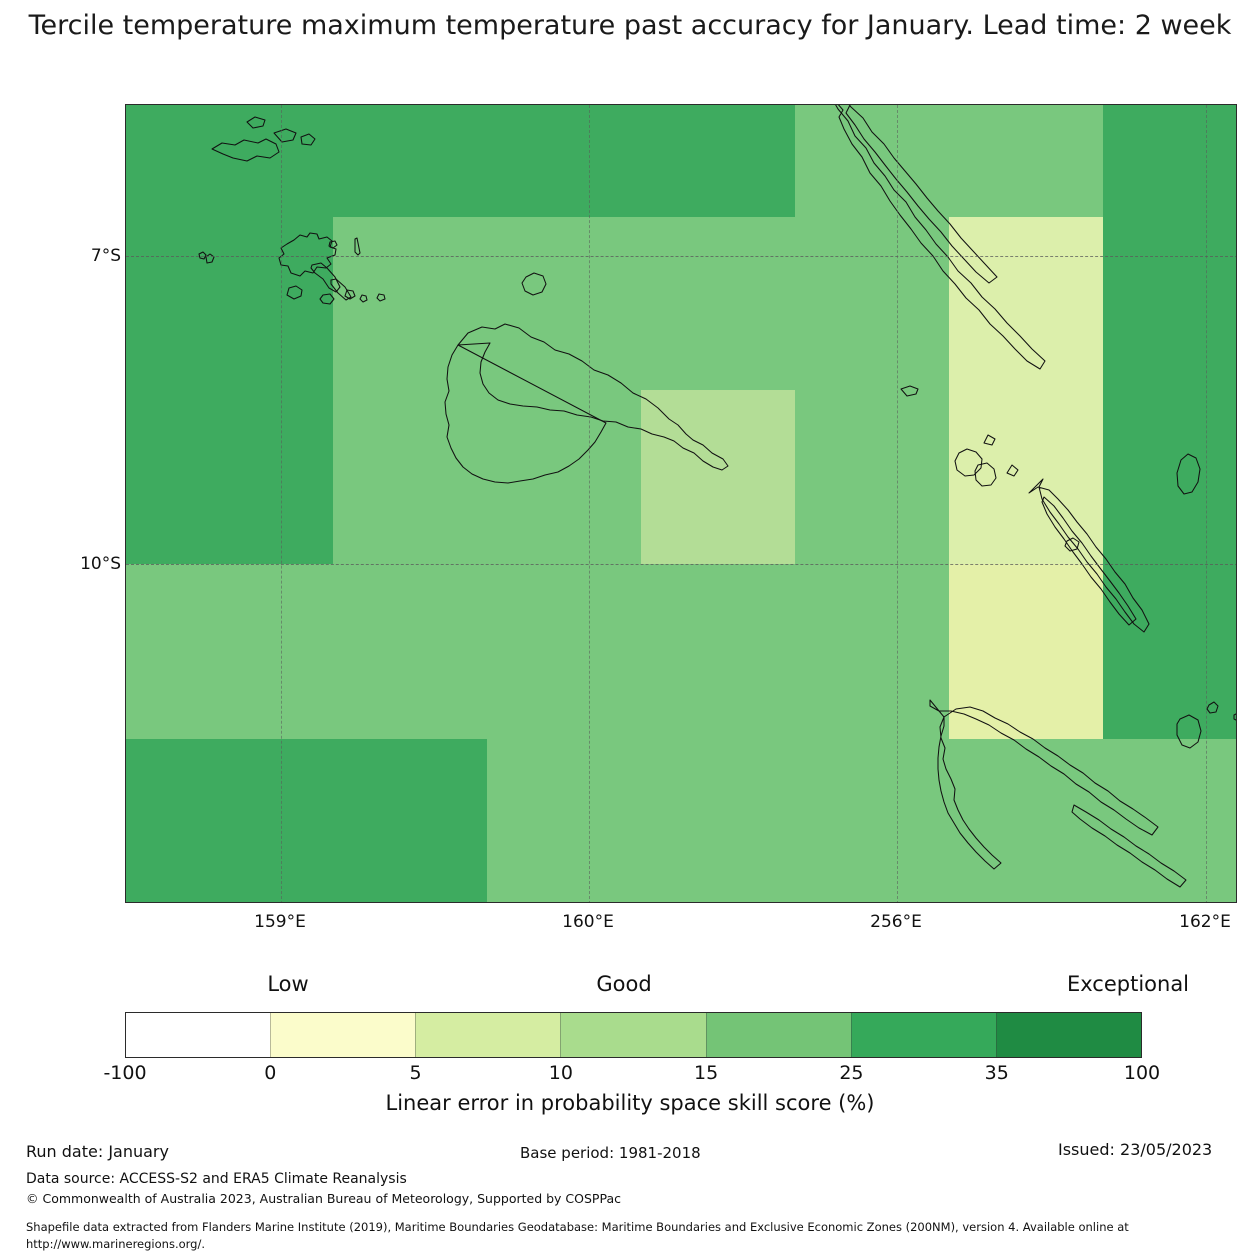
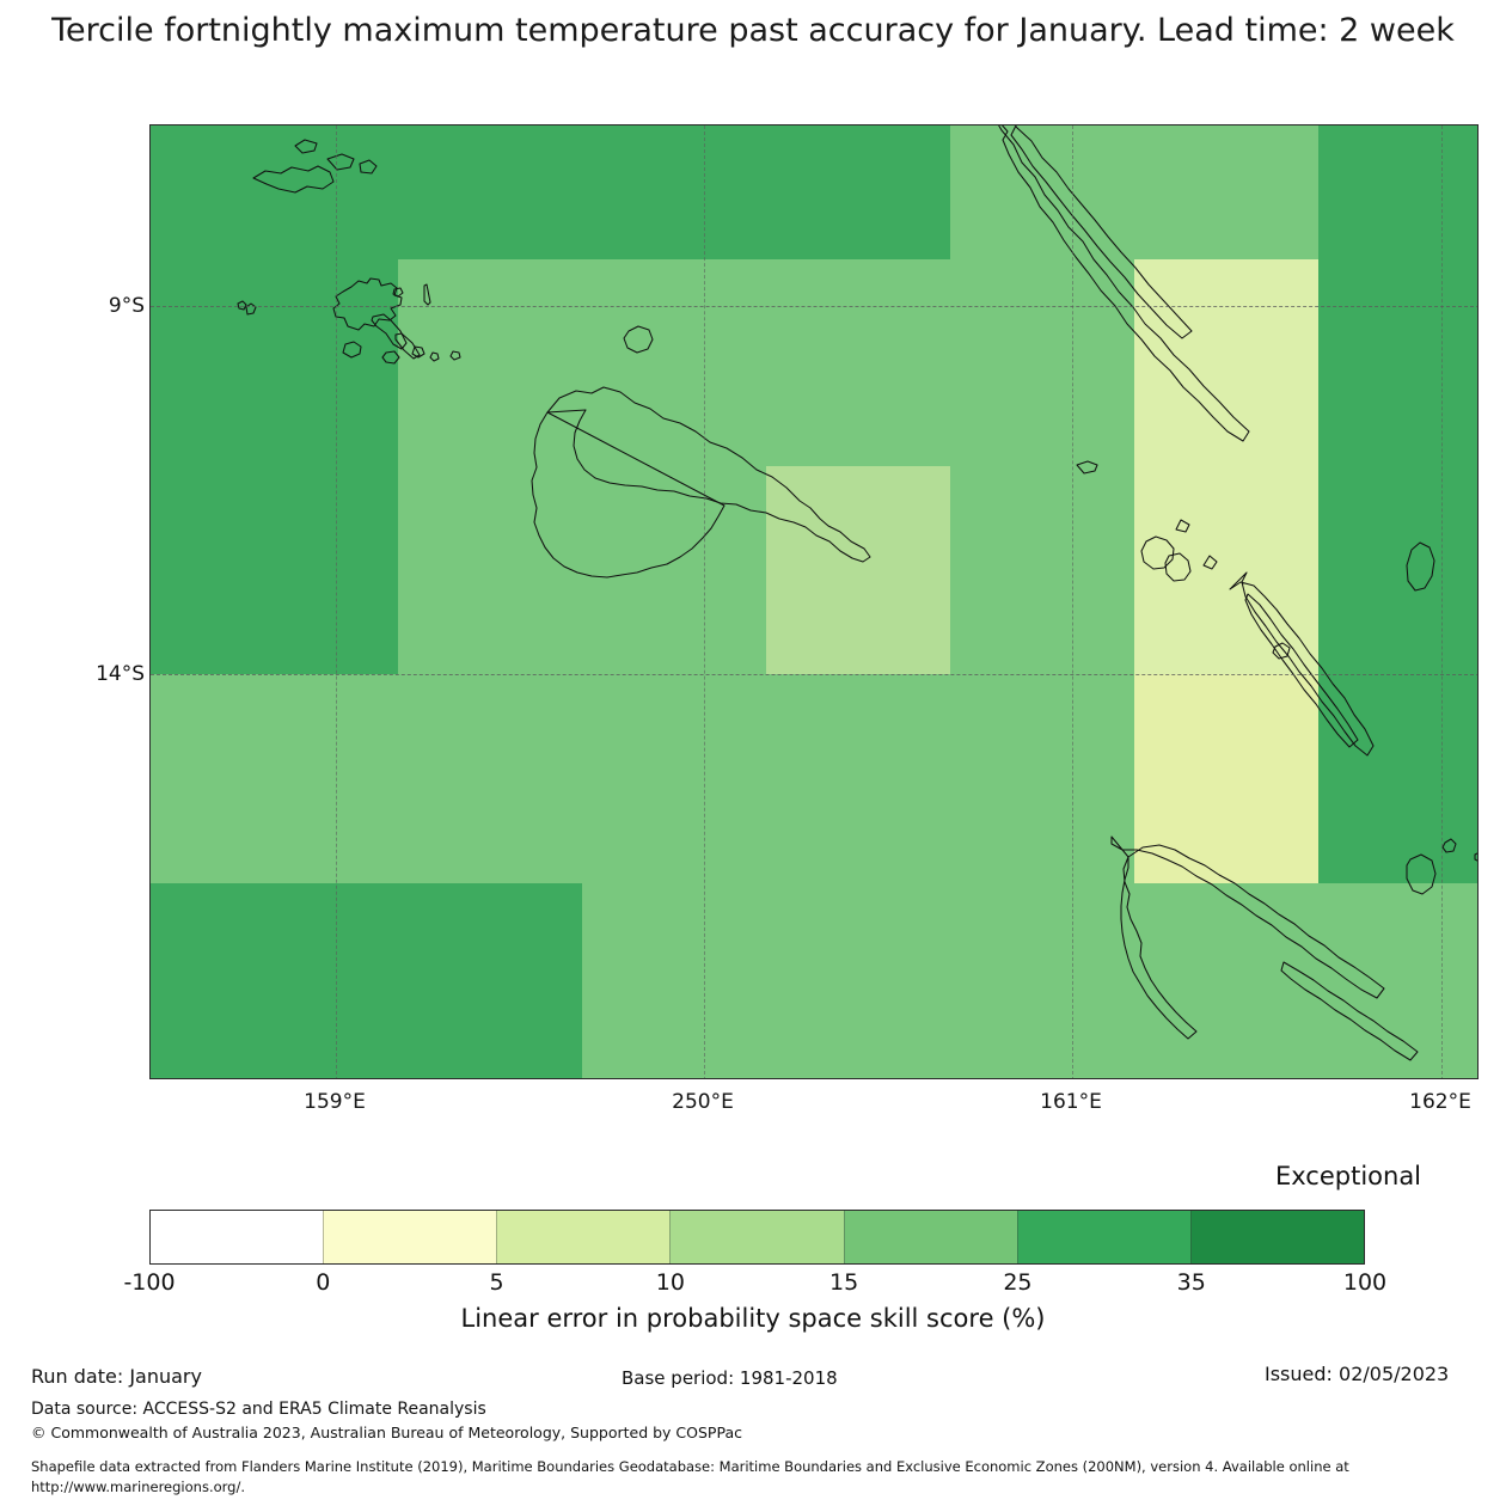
- Tercile temperature maximum temperature past accuracy for January. Lead time: 2 week
+ Tercile fortnightly maximum temperature past accuracy for January. Lead time: 2 week
- 7°S
+ 9°S
- 10°S
+ 14°S
  159°E
- 160°E
+ 250°E
- 256°E
+ 161°E
  162°E
- Low
- Good
  Exceptional
  -100
  0
  5
  10
  15
  25
  35
  100
  Linear error in probability space skill score (%)
  Run date: January
  Base period: 1981-2018
- Issued: 23/05/2023
+ Issued: 02/05/2023
  Data source: ACCESS-S2 and ERA5 Climate Reanalysis
  © Commonwealth of Australia 2023, Australian Bureau of Meteorology, Supported by COSPPac
  Shapefile data extracted from Flanders Marine Institute (2019), Maritime Boundaries Geodatabase: Maritime Boundaries and Exclusive Economic Zones (200NM), version 4. Available online at http://www.marineregions.org/.
